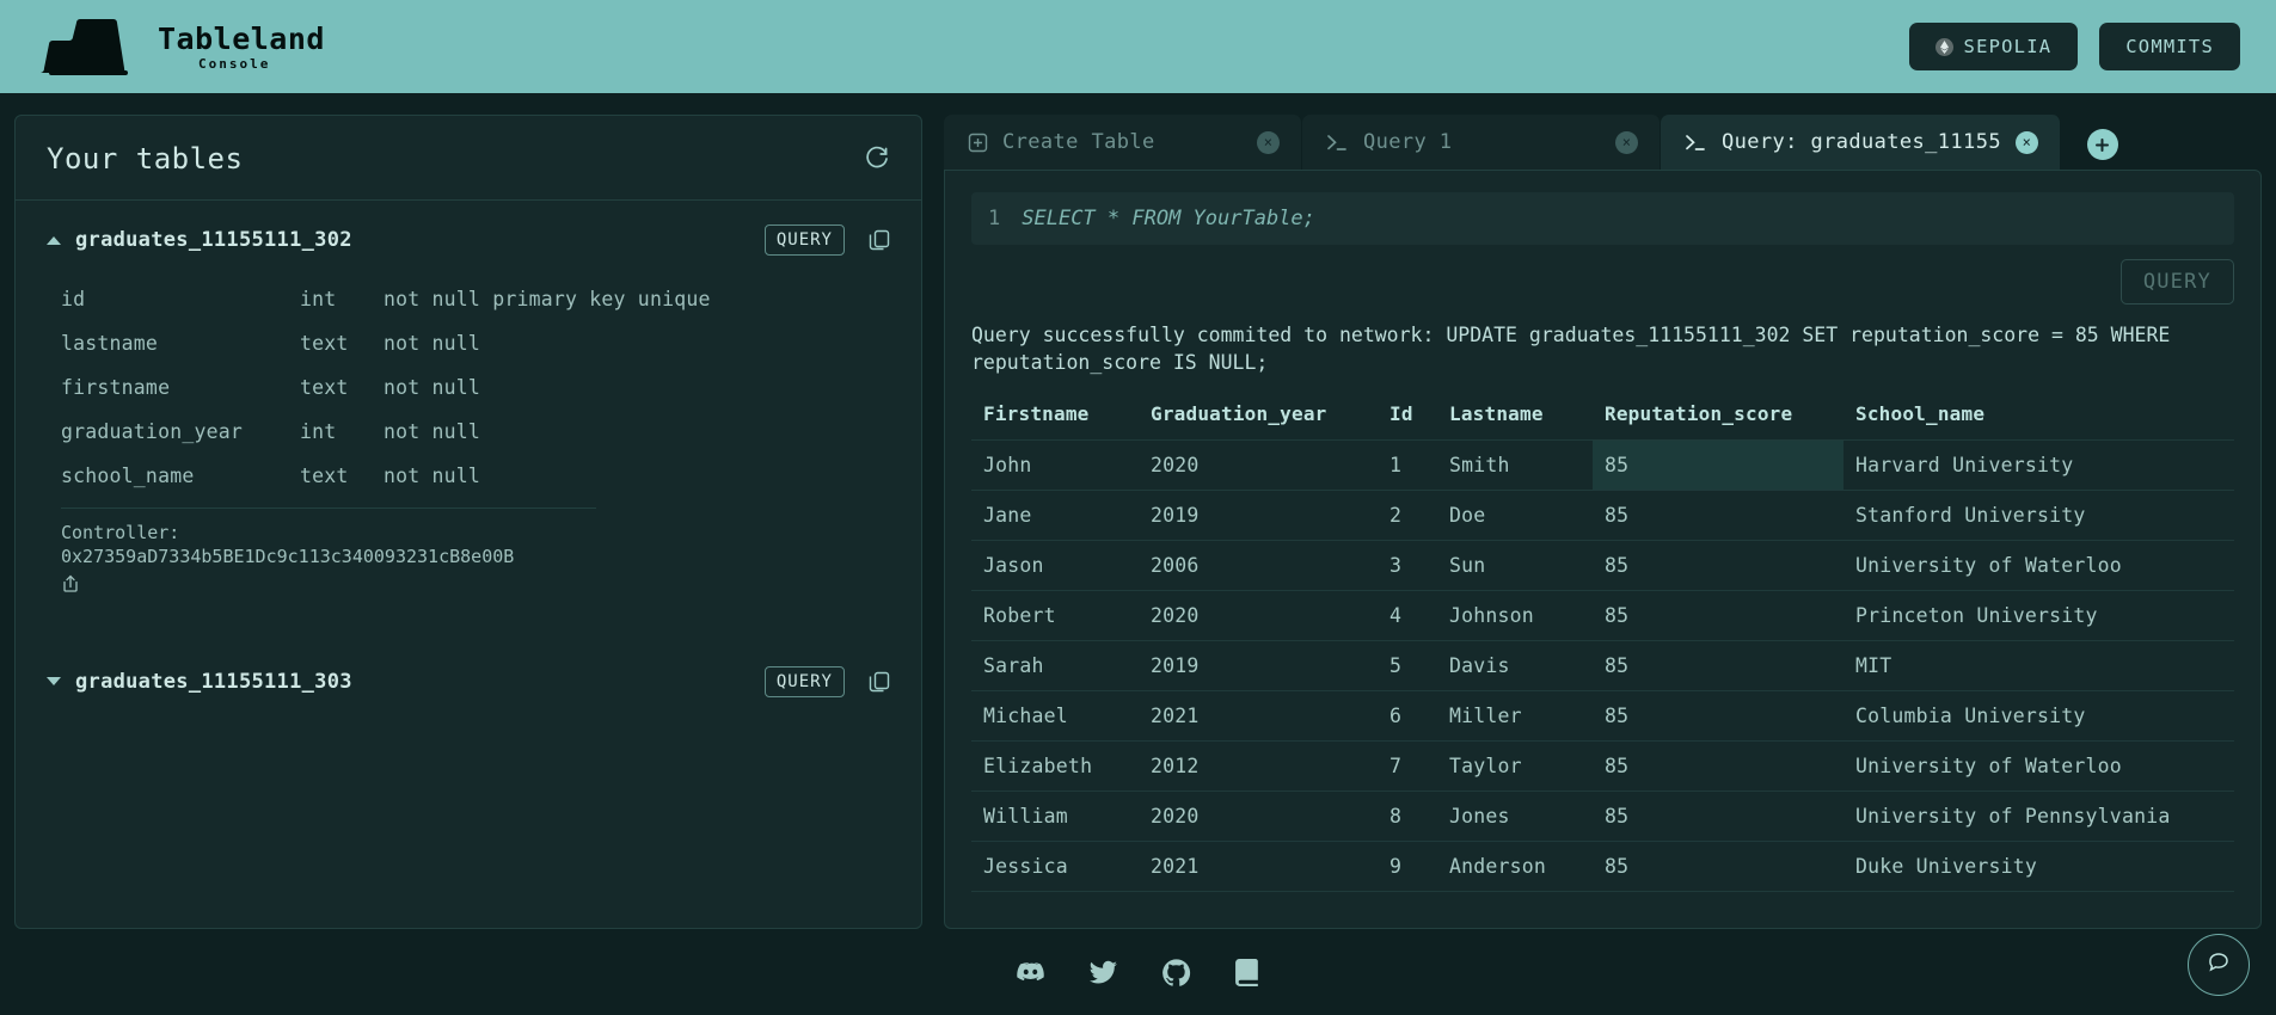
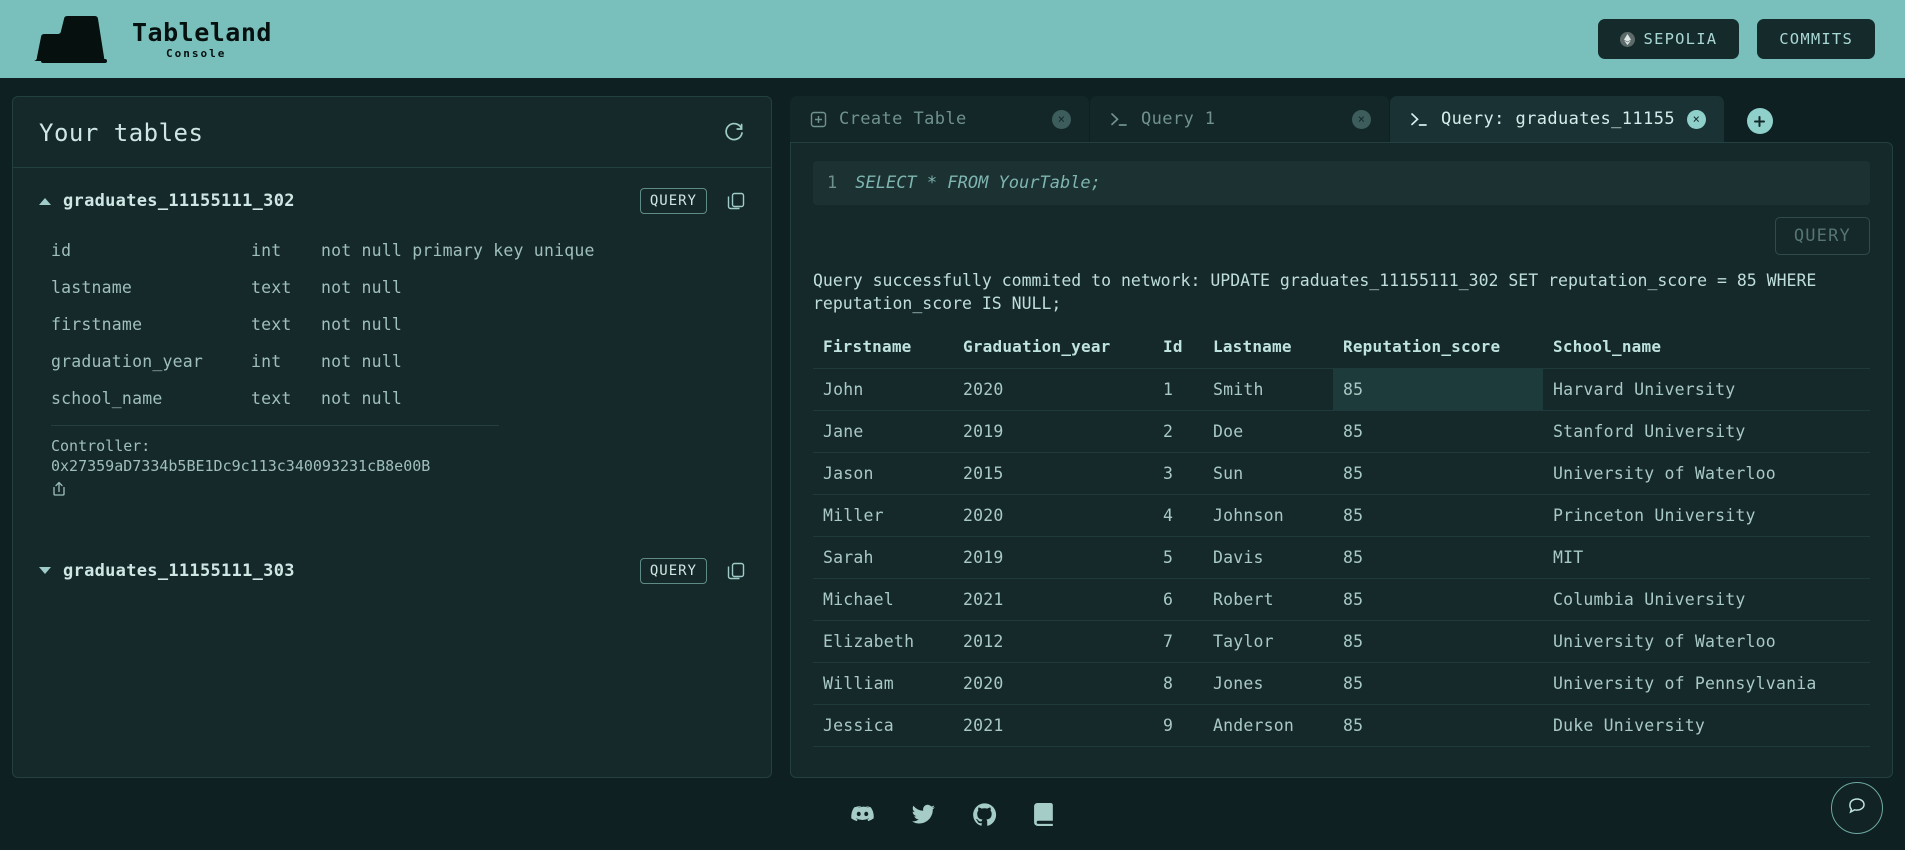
  Tableland
  Console
  SEPOLIA
  COMMITS
  Your tables
  graduates_11155111_302
  QUERY
  id
  int
  not null primary key unique
  lastname
  text
  not null
  firstname
  text
  not null
  graduation_year
  int
  not null
  school_name
  text
  not null
  Controller:
  0x27359aD7334b5BE1Dc9c113c340093231cB8e00B
  graduates_11155111_303
  QUERY
  Create Table
  ×
  Query 1
  ×
  Query: graduates_11155
  ×
  1
  SELECT * FROM YourTable;
  QUERY
  Query successfully commited to network: UPDATE graduates_11155111_302 SET reputation_score = 85 WHERE reputation_score IS NULL;
  Firstname	Graduation_year	Id	Lastname	Reputation_score	School_name
  John	2020	1	Smith	85	Harvard University
  Jane	2019	2	Doe	85	Stanford University
- Jason	2006	3	Sun	85	University of Waterloo
+ Jason	2015	3	Sun	85	University of Waterloo
- Robert	2020	4	Johnson	85	Princeton University
+ Miller	2020	4	Johnson	85	Princeton University
  Sarah	2019	5	Davis	85	MIT
- Michael	2021	6	Miller	85	Columbia University
+ Michael	2021	6	Robert	85	Columbia University
  Elizabeth	2012	7	Taylor	85	University of Waterloo
  William	2020	8	Jones	85	University of Pennsylvania
  Jessica	2021	9	Anderson	85	Duke University
